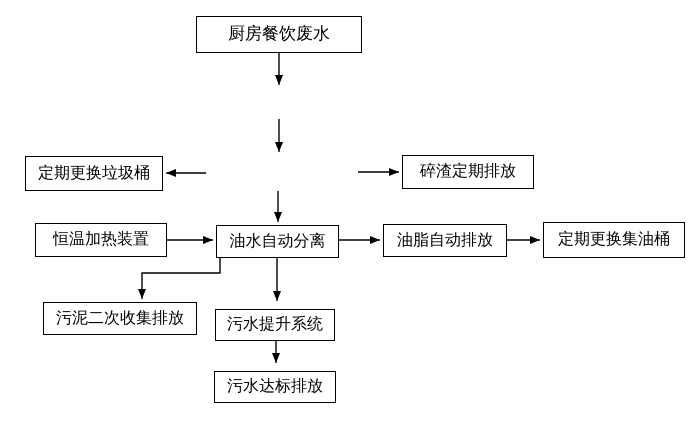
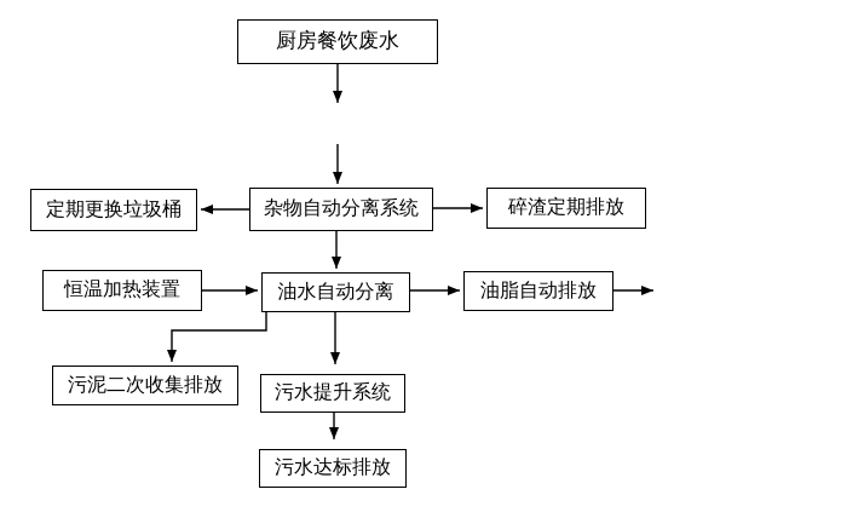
  厨房餐饮废水
+ 杂物自动分离系统
  定期更换垃圾桶
  碎渣定期排放
  恒温加热装置
  油水自动分离
  油脂自动排放
- 定期更换集油桶
  污泥二次收集排放
  污水提升系统
  污水达标排放
